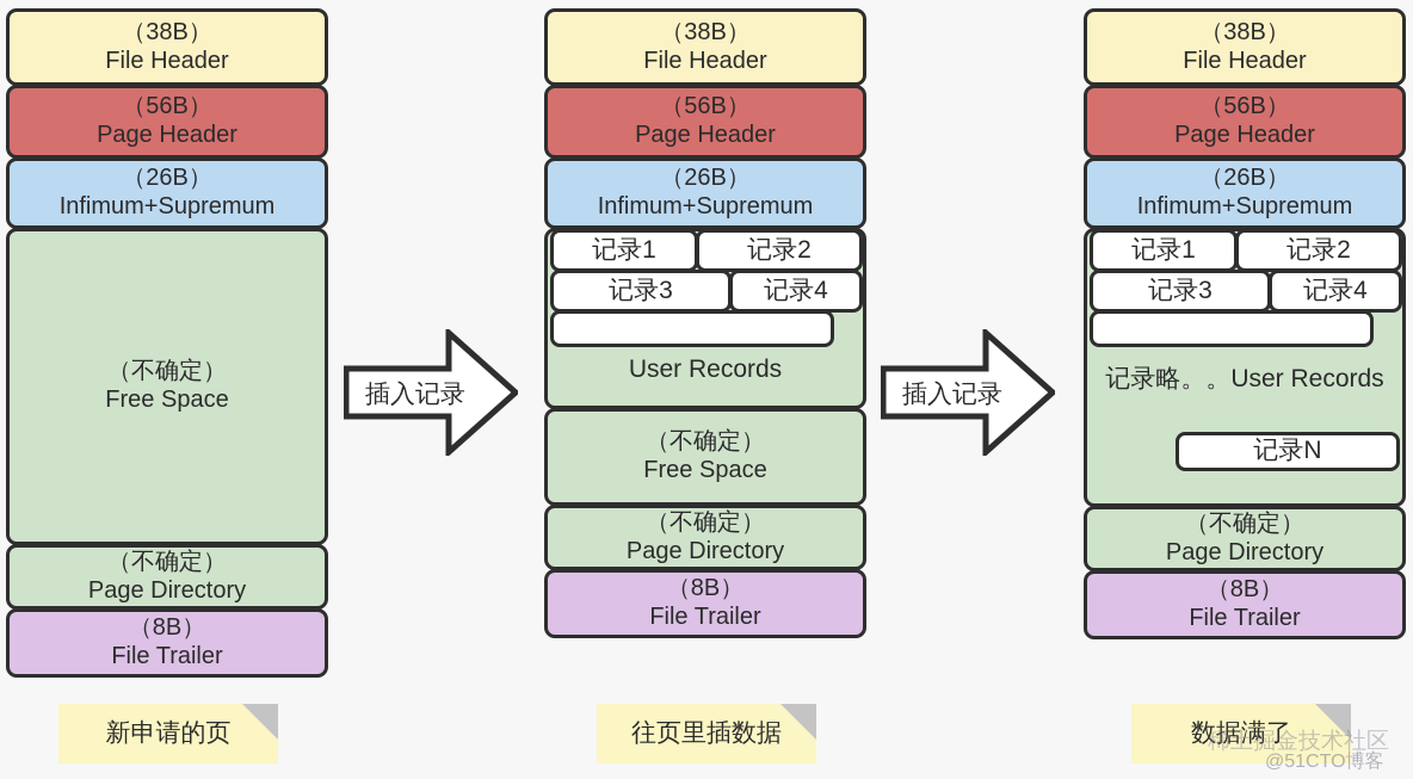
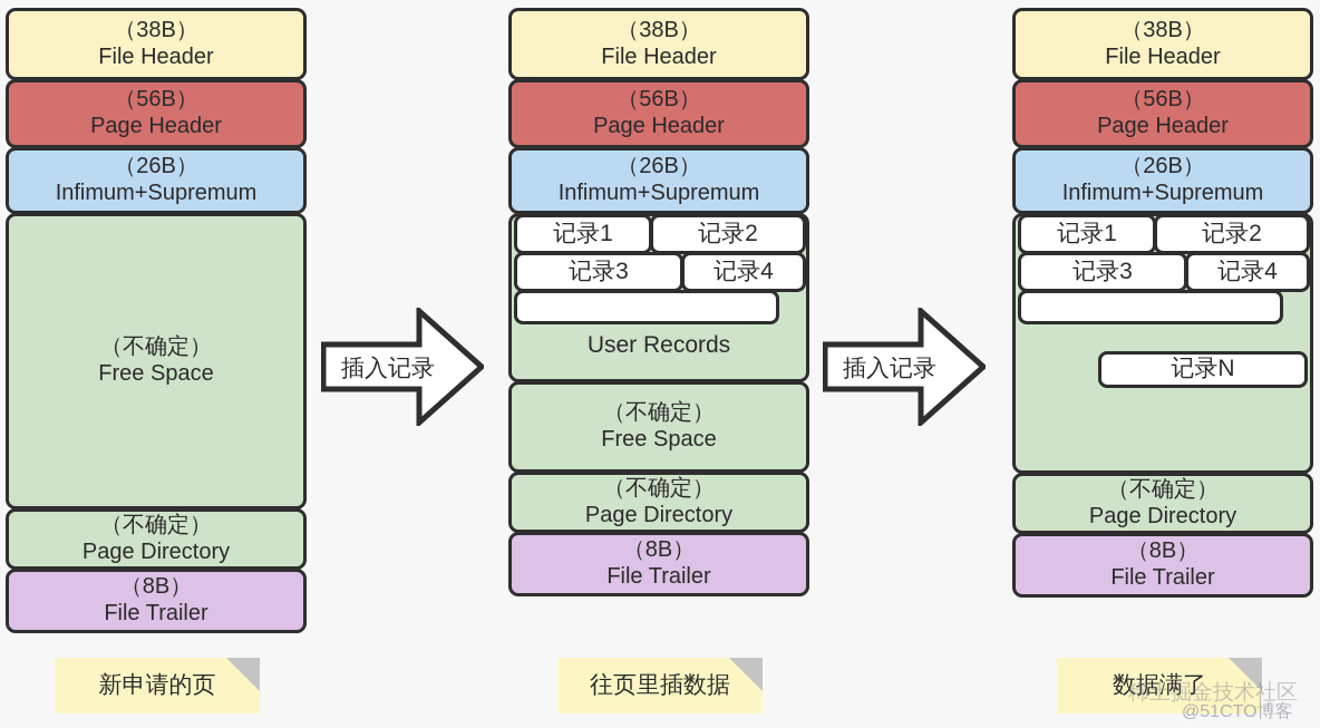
  （38B）
  File Header
  （56B）
  Page Header
  （26B）
  Infimum+Supremum
  （不确定）
  Free Space
  （不确定）
  Page Directory
  （8B）
  File Trailer
  （38B）
  File Header
  （56B）
  Page Header
  （26B）
  Infimum+Supremum
  记录1
  记录2
  记录3
  记录4
  User Records
  （不确定）
  Free Space
  （不确定）
  Page Directory
  （8B）
  File Trailer
  （38B）
  File Header
  （56B）
  Page Header
  （26B）
  Infimum+Supremum
  记录1
  记录2
  记录3
  记录4
- 记录略。。User Records
  记录N
  （不确定）
  Page Directory
  （8B）
  File Trailer
  插入记录
  插入记录
  新申请的页
  往页里插数据
  数据满了
  稀土掘金技术社区
  @51CTO博客
